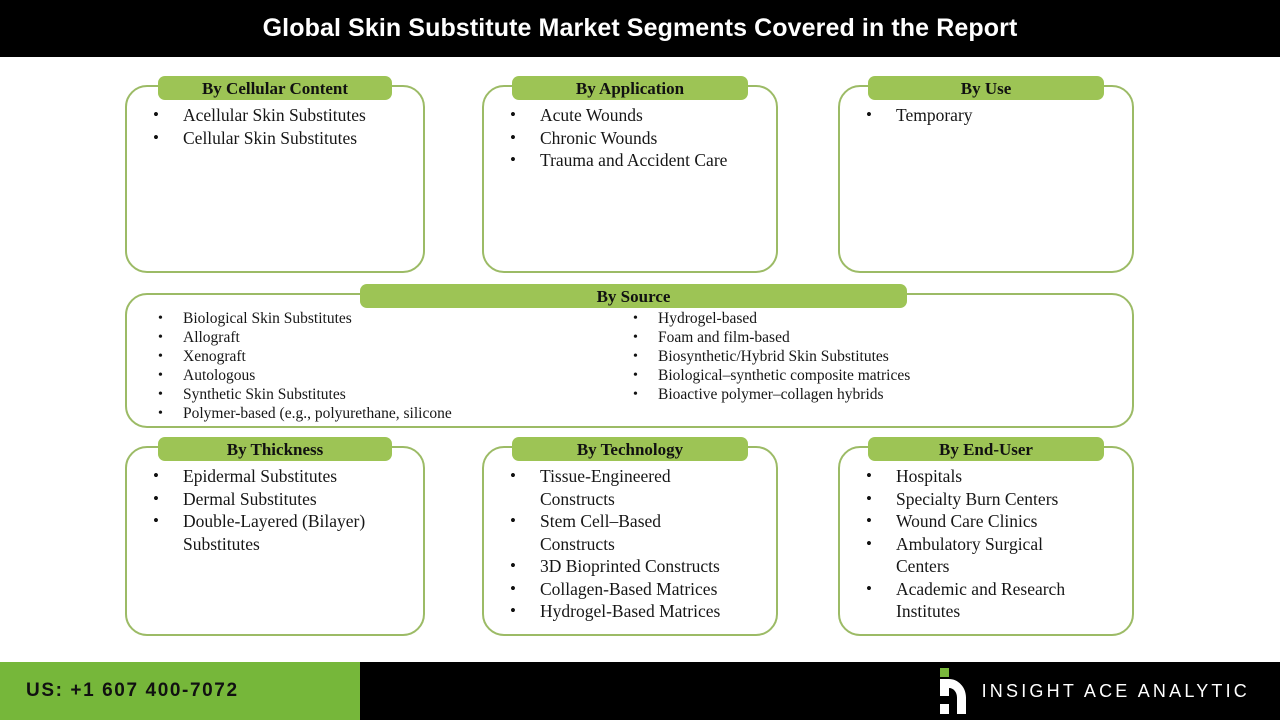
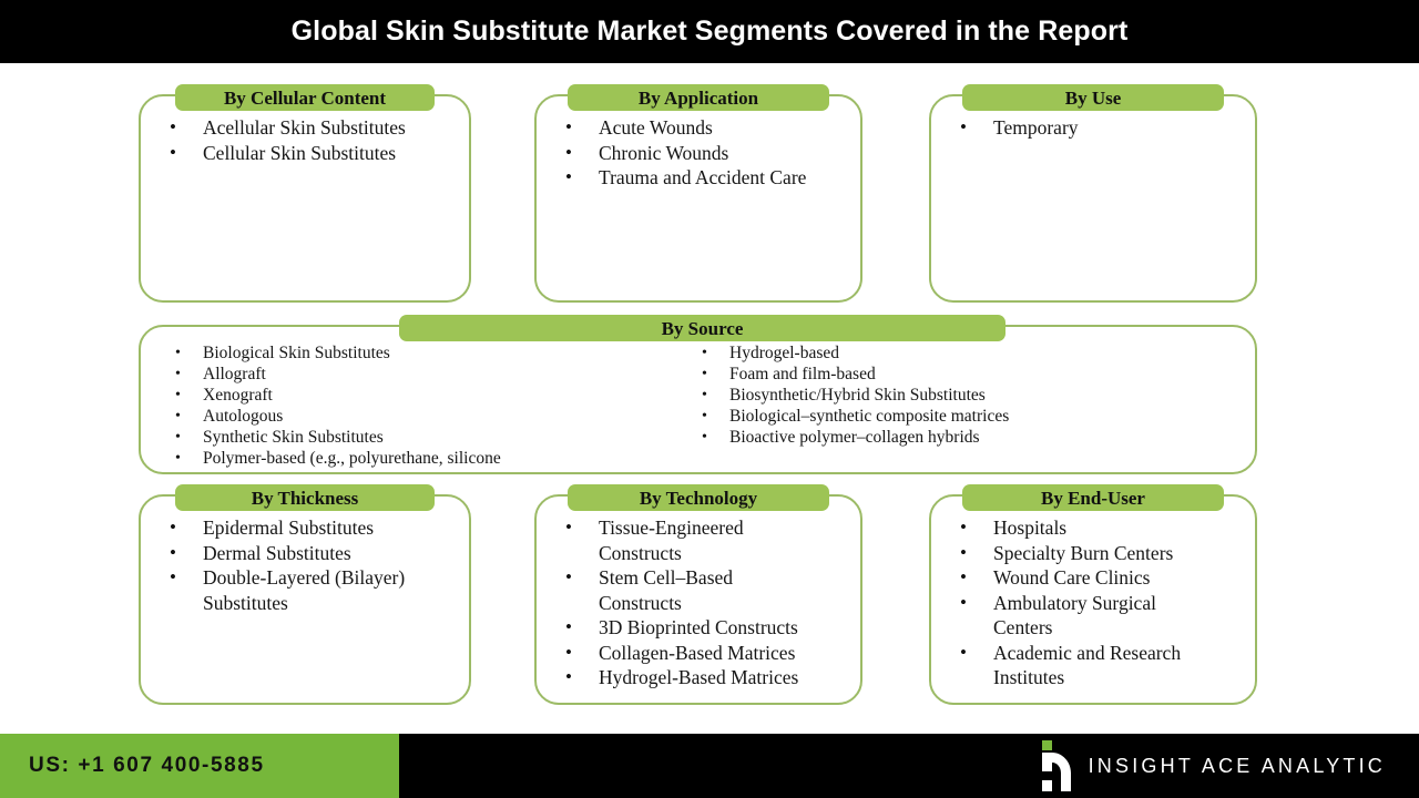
  Global Skin Substitute Market Segments Covered in the Report
  By Cellular Content
  Acellular Skin Substitutes
  Cellular Skin Substitutes
  By Application
  Acute Wounds
  Chronic Wounds
  Trauma and Accident Care
  By Use
  Temporary
  By Source
  Biological Skin Substitutes
  Allograft
  Xenograft
  Autologous
  Synthetic Skin Substitutes
  Polymer-based (e.g., polyurethane, silicone
  Hydrogel-based
  Foam and film-based
  Biosynthetic/Hybrid Skin Substitutes
  Biological–synthetic composite matrices
  Bioactive polymer–collagen hybrids
  By Thickness
  Epidermal Substitutes
  Dermal Substitutes
  Double-Layered (Bilayer) Substitutes
  By Technology
  Tissue-Engineered Constructs
  Stem Cell–Based Constructs
  3D Bioprinted Constructs
  Collagen-Based Matrices
  Hydrogel-Based Matrices
  By End-User
  Hospitals
  Specialty Burn Centers
  Wound Care Clinics
  Ambulatory Surgical Centers
  Academic and Research Institutes
- US: +1 607 400-7072
+ US: +1 607 400-5885
  INSIGHT ACE ANALYTIC
